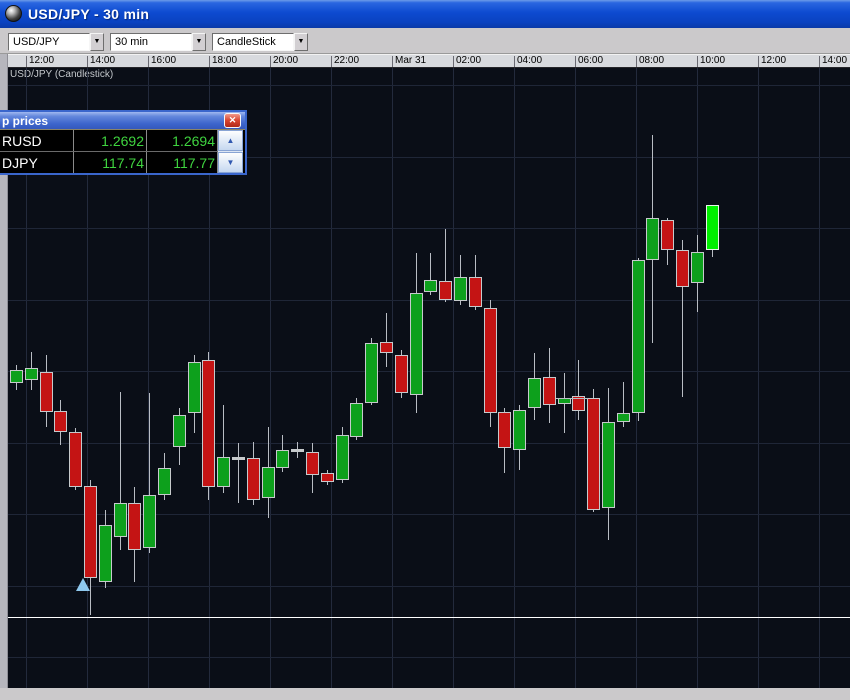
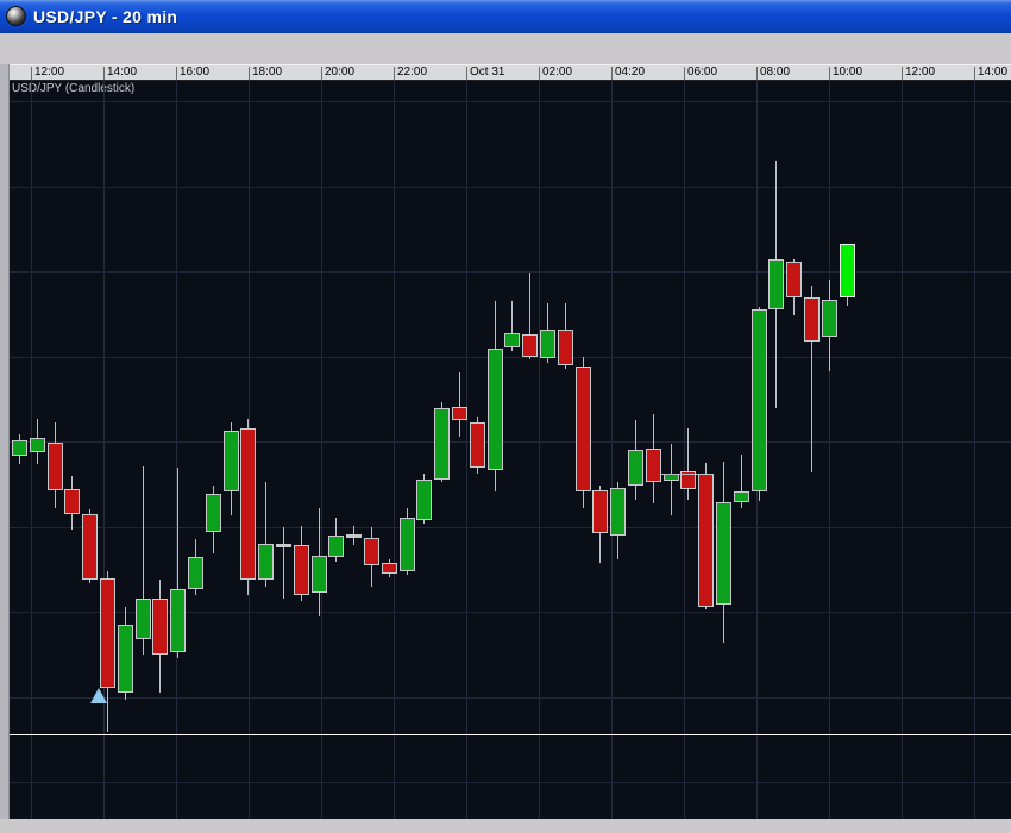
- USD/JPY - 30 min
+ USD/JPY - 20 min
- USD/JPY
- 30 min
- CandleStick
  12:00
  14:00
  16:00
  18:00
  20:00
  22:00
- Mar 31
+ Oct 31
  02:00
- 04:00
+ 04:20
  06:00
  08:00
  10:00
  12:00
  14:00
  USD/JPY (Candlstick)
- p prices
- ✕
- ▲
- ▼
- RUSD
- 1.2692
- 1.2694
- DJPY
- 117.74
- 117.77
